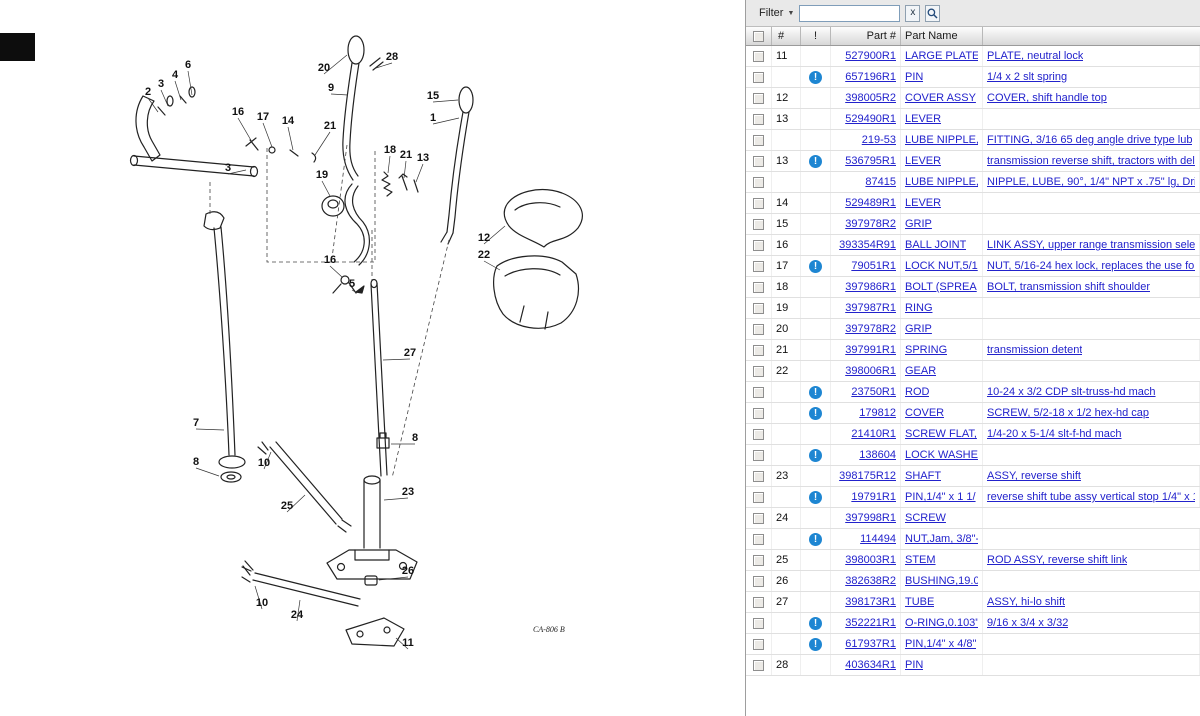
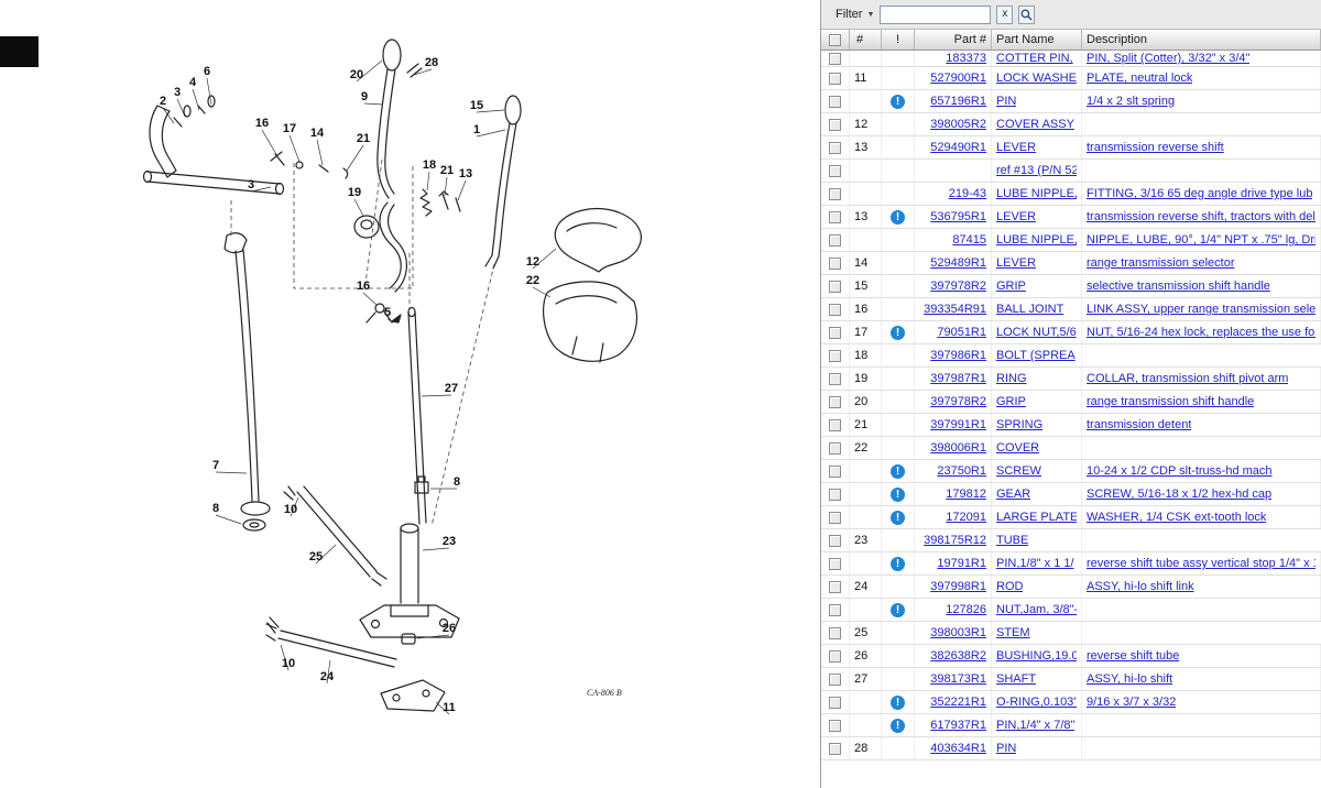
  2
  3
  4
  6
  16
  17
  14
  21
  20
  9
  28
  15
  1
  18
  21
  13
  19
  3
  12
  22
  16
  5
  27
  7
  8
  8
  10
  25
  23
  26
  10
  24
  11
  CA-806 B
  Filter
  x
  #
  !
  Part #
  Part Name
+ Description
+ 183373
+ COTTER PIN,
+ PIN, Split (Cotter), 3/32" x 3/4"
  11
  527900R1
- LARGE PLATE
+ LOCK WASHE
  PLATE, neutral lock
  !
  657196R1
  PIN
  1/4 x 2 slt spring
  12
  398005R2
  COVER ASSY
- COVER, shift handle top
  13
  529490R1
  LEVER
+ transmission reverse shift
+ ref #13 (P/N 52
- 219-53
+ 219-43
  LUBE NIPPLE,
  FITTING, 3/16 65 deg angle drive type lub
  13
  !
  536795R1
  LEVER
  transmission reverse shift, tractors with del
  87415
  LUBE NIPPLE,
  NIPPLE, LUBE, 90°, 1/4" NPT x .75" lg, Dr
  14
  529489R1
  LEVER
+ range transmission selector
  15
  397978R2
  GRIP
+ selective transmission shift handle
  16
  393354R91
  BALL JOINT
  LINK ASSY, upper range transmission sele
  17
  !
  79051R1
- LOCK NUT,5/1
+ LOCK NUT,5/6
  NUT, 5/16-24 hex lock, replaces the use fo
  18
  397986R1
  BOLT (SPREA
- BOLT, transmission shift shoulder
  19
  397987R1
  RING
+ COLLAR, transmission shift pivot arm
  20
  397978R2
  GRIP
+ range transmission shift handle
  21
  397991R1
  SPRING
  transmission detent
  22
  398006R1
- GEAR
+ COVER
  !
  23750R1
- ROD
+ SCREW
- 10-24 x 3/2 CDP slt-truss-hd mach
+ 10-24 x 1/2 CDP slt-truss-hd mach
  !
  179812
- COVER
+ GEAR
- SCREW, 5/2-18 x 1/2 hex-hd cap
+ SCREW, 5/16-18 x 1/2 hex-hd cap
- 21410R1
- SCREW FLAT,
- 1/4-20 x 5-1/4 slt-f-hd mach
  !
- 138604
+ 172091
- LOCK WASHE
+ LARGE PLATE
+ WASHER, 1/4 CSK ext-tooth lock
  23
  398175R12
- SHAFT
+ TUBE
- ASSY, reverse shift
  !
  19791R1
- PIN,1/4" x 1 1/
+ PIN,1/8" x 1 1/
  reverse shift tube assy vertical stop 1/4" x
  24
  397998R1
- SCREW
+ ROD
+ ASSY, hi-lo shift link
  !
- 114494
+ 127826
  NUT,Jam, 3/8"-
  25
  398003R1
  STEM
- ROD ASSY, reverse shift link
  26
  382638R2
  BUSHING,19.0
+ reverse shift tube
  27
  398173R1
- TUBE
+ SHAFT
  ASSY, hi-lo shift
  !
  352221R1
  O-RING,0.103"
- 9/16 x 3/4 x 3/32
+ 9/16 x 3/7 x 3/32
  !
  617937R1
- PIN,1/4" x 4/8"
+ PIN,1/4" x 7/8"
  28
  403634R1
  PIN
